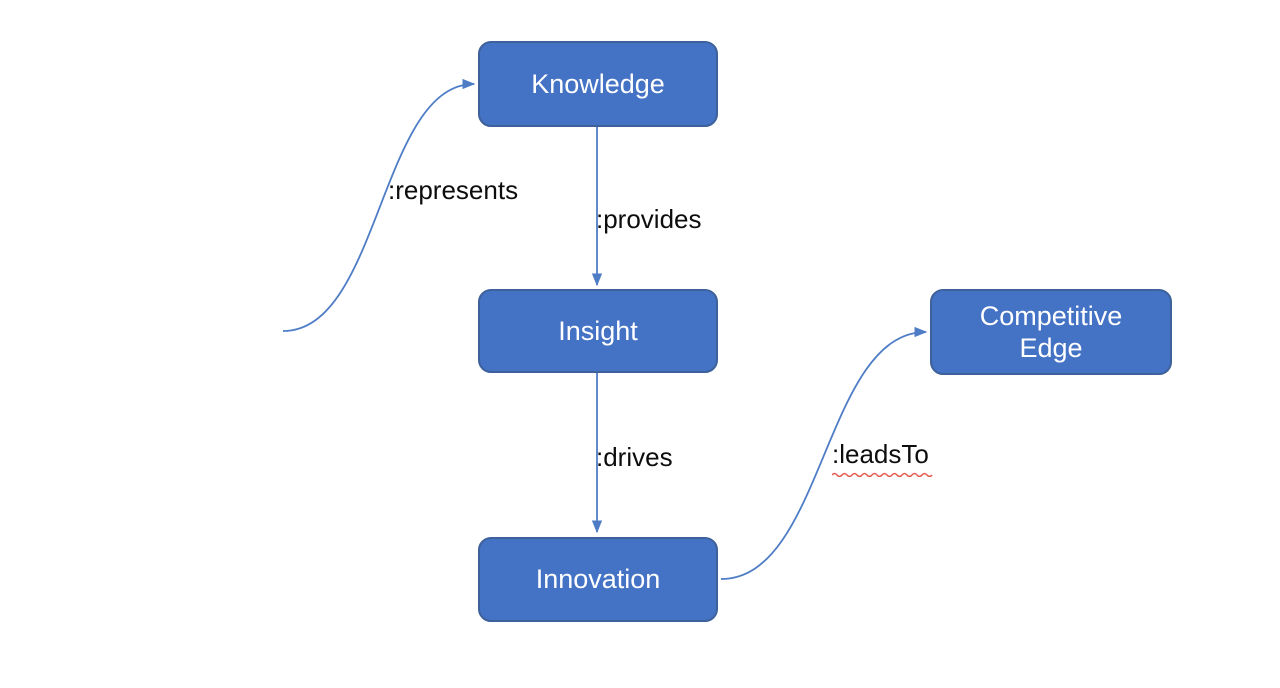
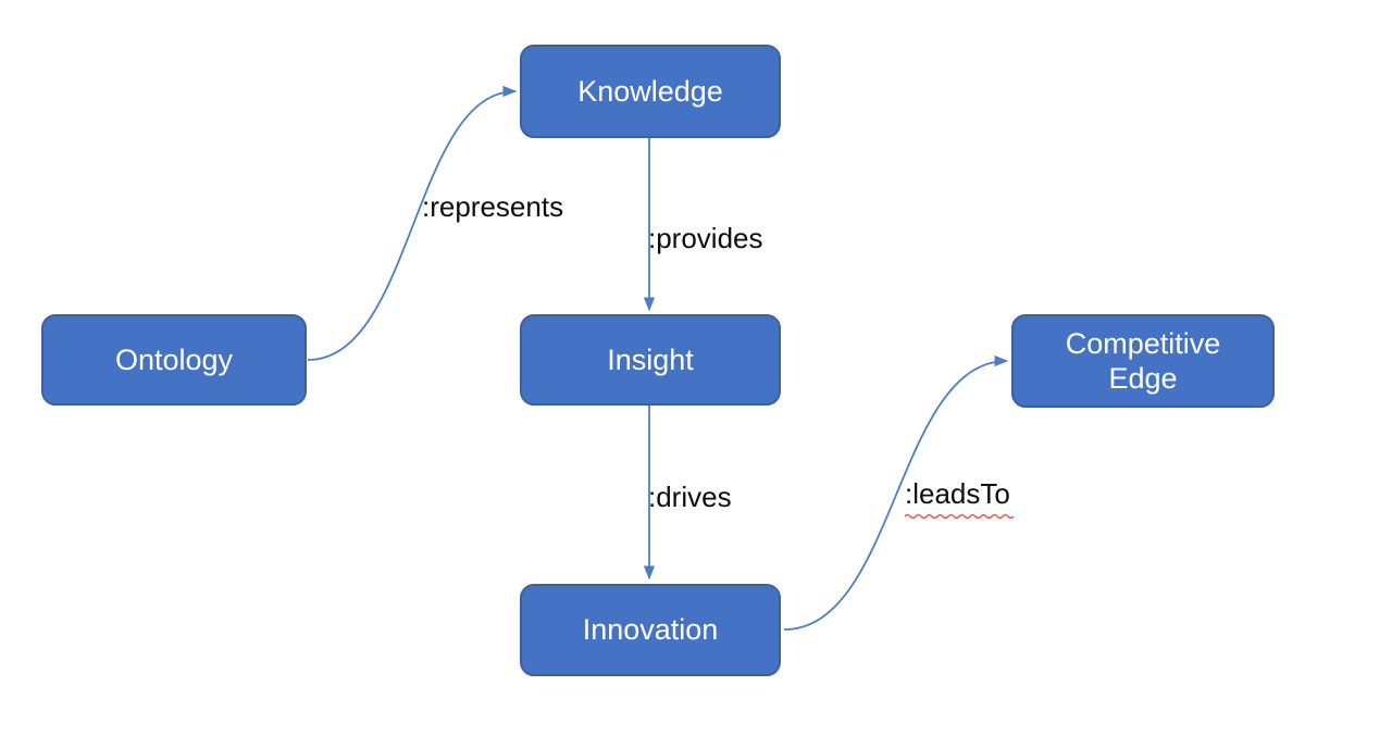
+ Ontology
  Knowledge
  Insight
  Innovation
  Competitive Edge
  :represents
  :provides
  :drives
  :leadsTo
